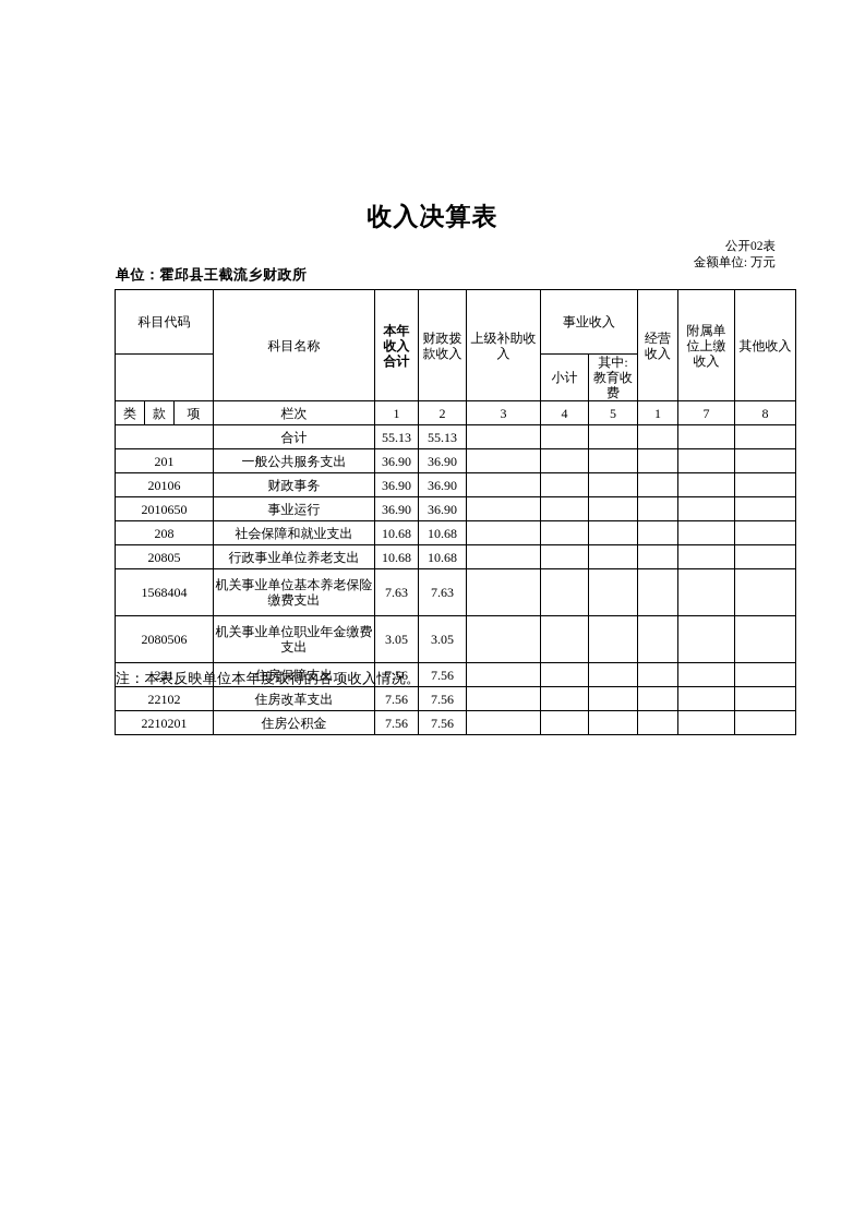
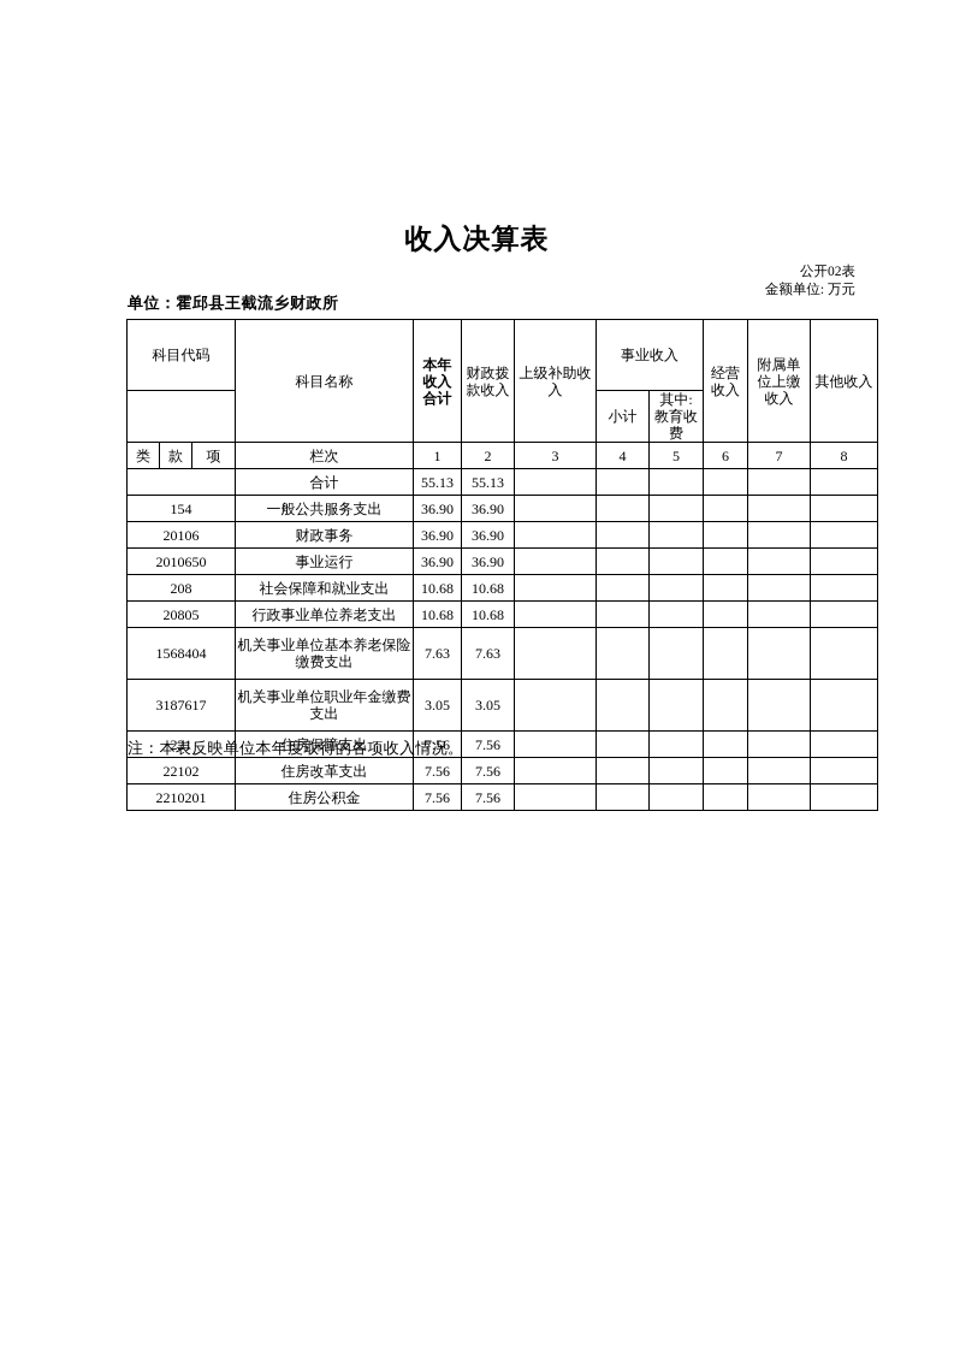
  收入决算表
  公开02表
  金额单位: 万元
  单位：霍邱县王截流乡财政所
  科目代码	科目名称	本年收入合计	财政拨款收入	上级补助收入	事业收入	经营收入	附属单位上缴收入	其他收入
  	小计	其中: 教育收费
- 类	款	项	栏次	1	2	3	4	5	1	7	8
+ 类	款	项	栏次	1	2	3	4	5	6	7	8
  	合计	55.13	55.13
- 201	一般公共服务支出	36.90	36.90
+ 154	一般公共服务支出	36.90	36.90
  20106	财政事务	36.90	36.90
  2010650	事业运行	36.90	36.90
  208	社会保障和就业支出	10.68	10.68
  20805	行政事业单位养老支出	10.68	10.68
  1568404	机关事业单位基本养老保险缴费支出	7.63	7.63
- 2080506	机关事业单位职业年金缴费支出	3.05	3.05
+ 3187617	机关事业单位职业年金缴费支出	3.05	3.05
  221	住房保障支出	7.56	7.56
  22102	住房改革支出	7.56	7.56
  2210201	住房公积金	7.56	7.56
  注：本表反映单位本年度取得的各项收入情况。
